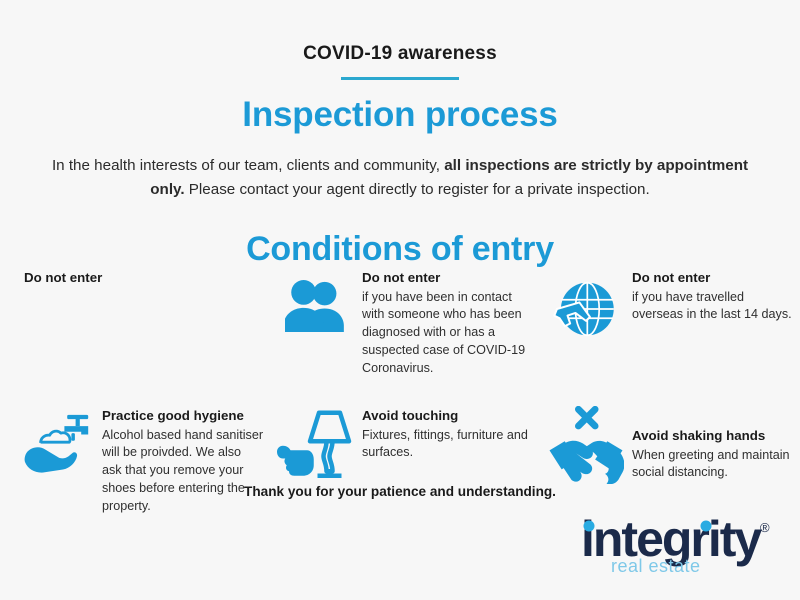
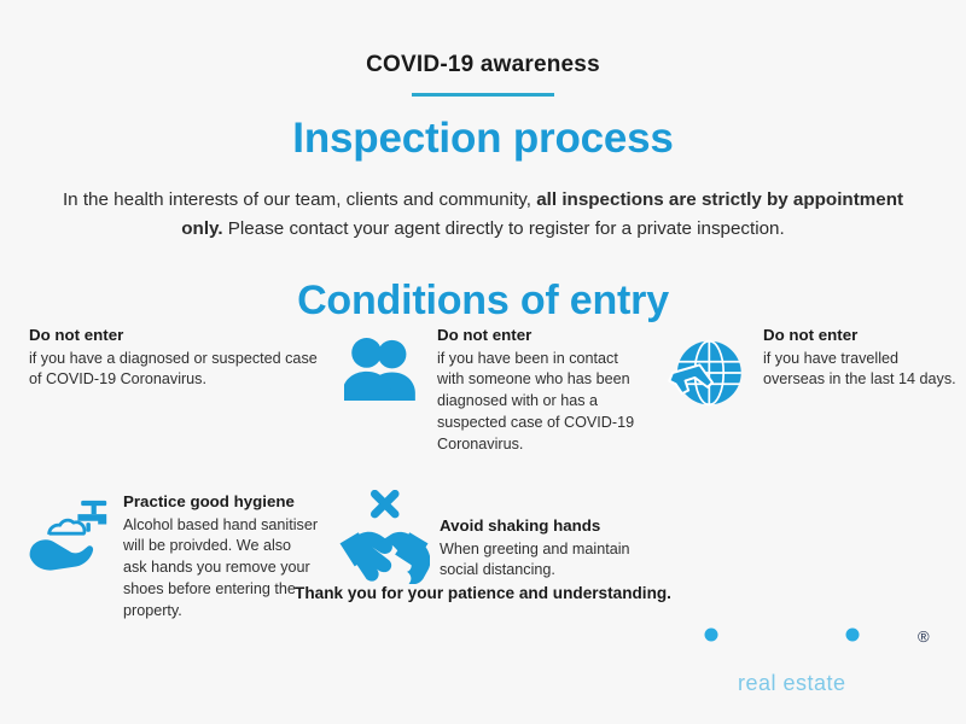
  COVID-19 awareness
  Inspection process
  In the health interests of our team, clients and community, all inspections are strictly by appointment only. Please contact your agent directly to register for a private inspection.
  Conditions of entry
  Do not enter
+ if you have a diagnosed or suspected case of COVID-19 Coronavirus.
  Do not enter
  if you have been in contact with someone who has been diagnosed with or has a suspected case of COVID-19 Coronavirus.
  Do not enter
  if you have travelled overseas in the last 14 days.
  Practice good hygiene
- Alcohol based hand sanitiser will be proivded. We also ask that you remove your shoes before entering the property.
+ Alcohol based hand sanitiser will be proivded. We also ask hands you remove your shoes before entering the property.
- Avoid touching
- Fixtures, fittings, furniture and surfaces.
  Avoid shaking hands
  When greeting and maintain social distancing.
  Thank you for your patience and understanding.
- integrity
  ®
  real estate
